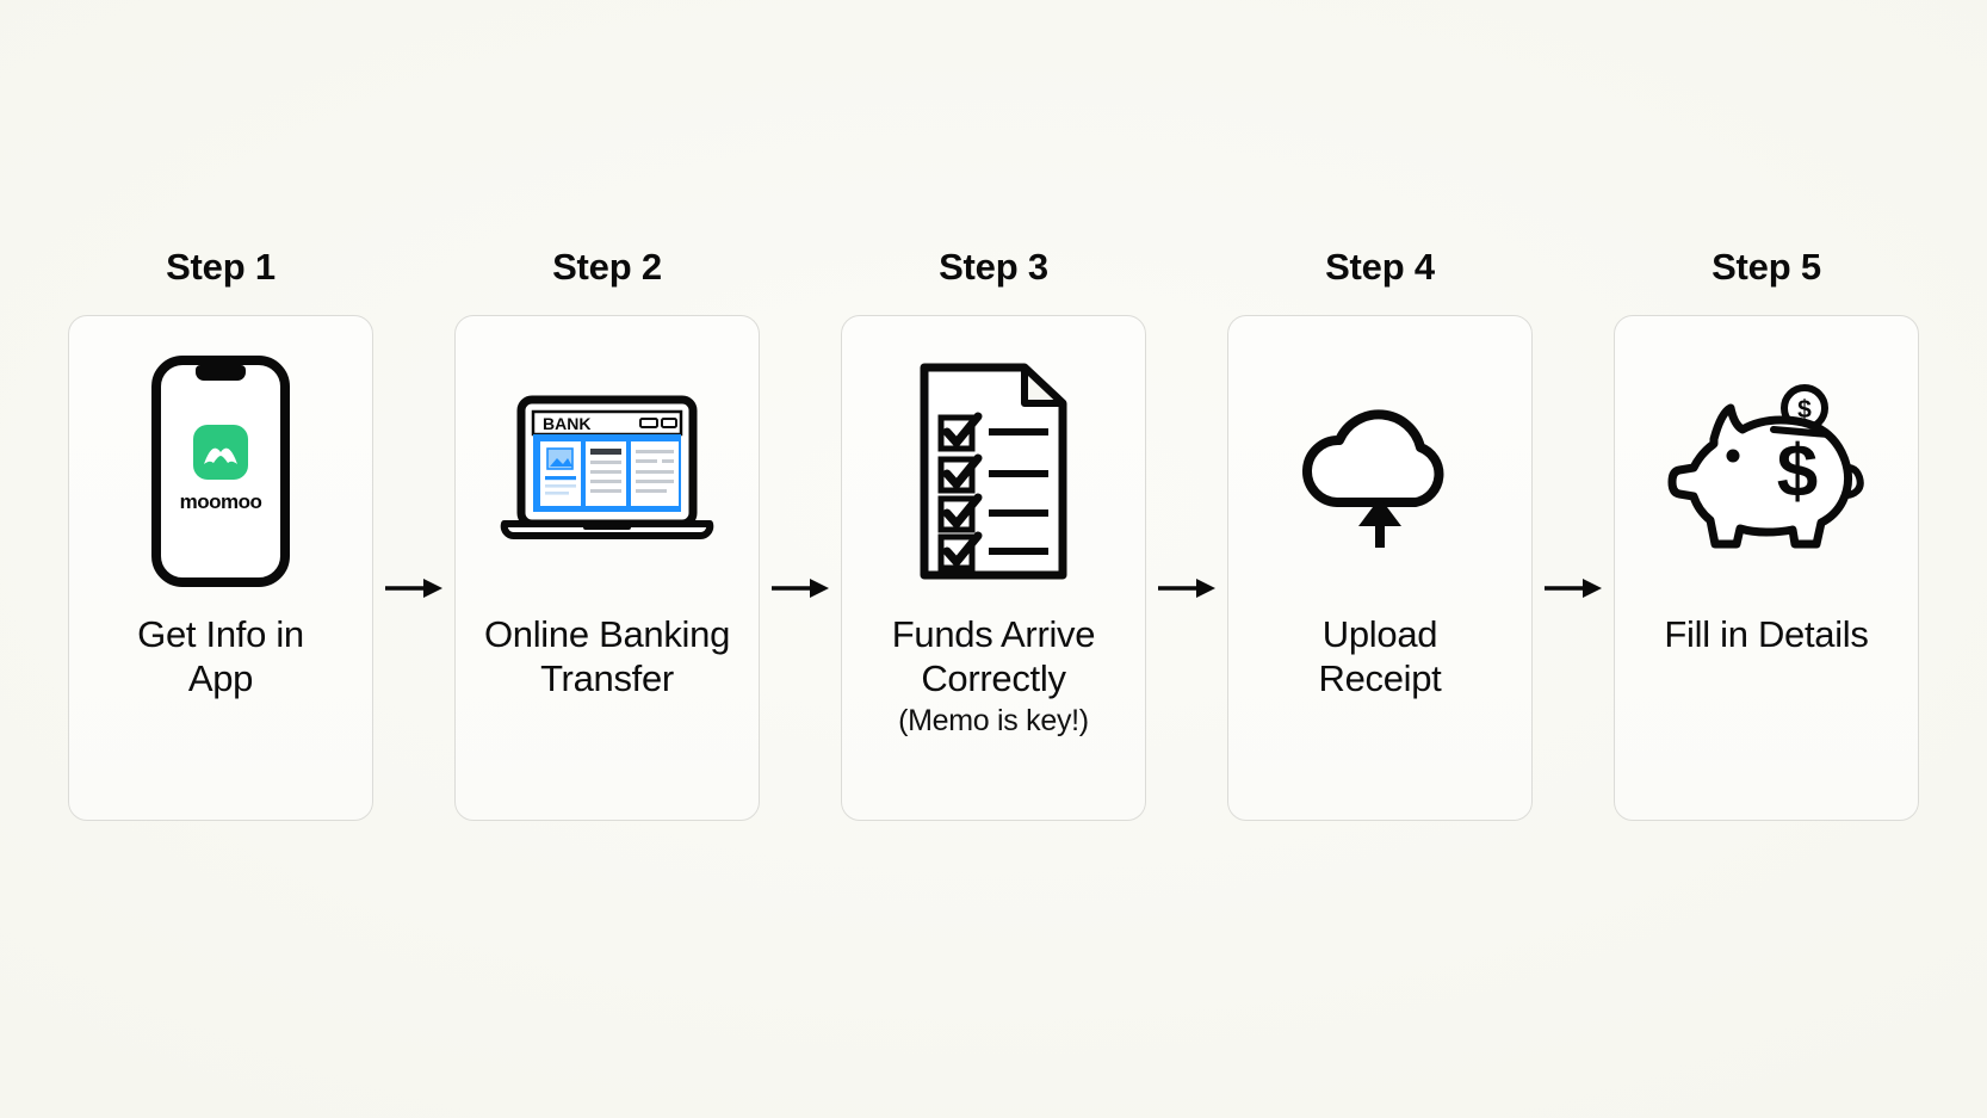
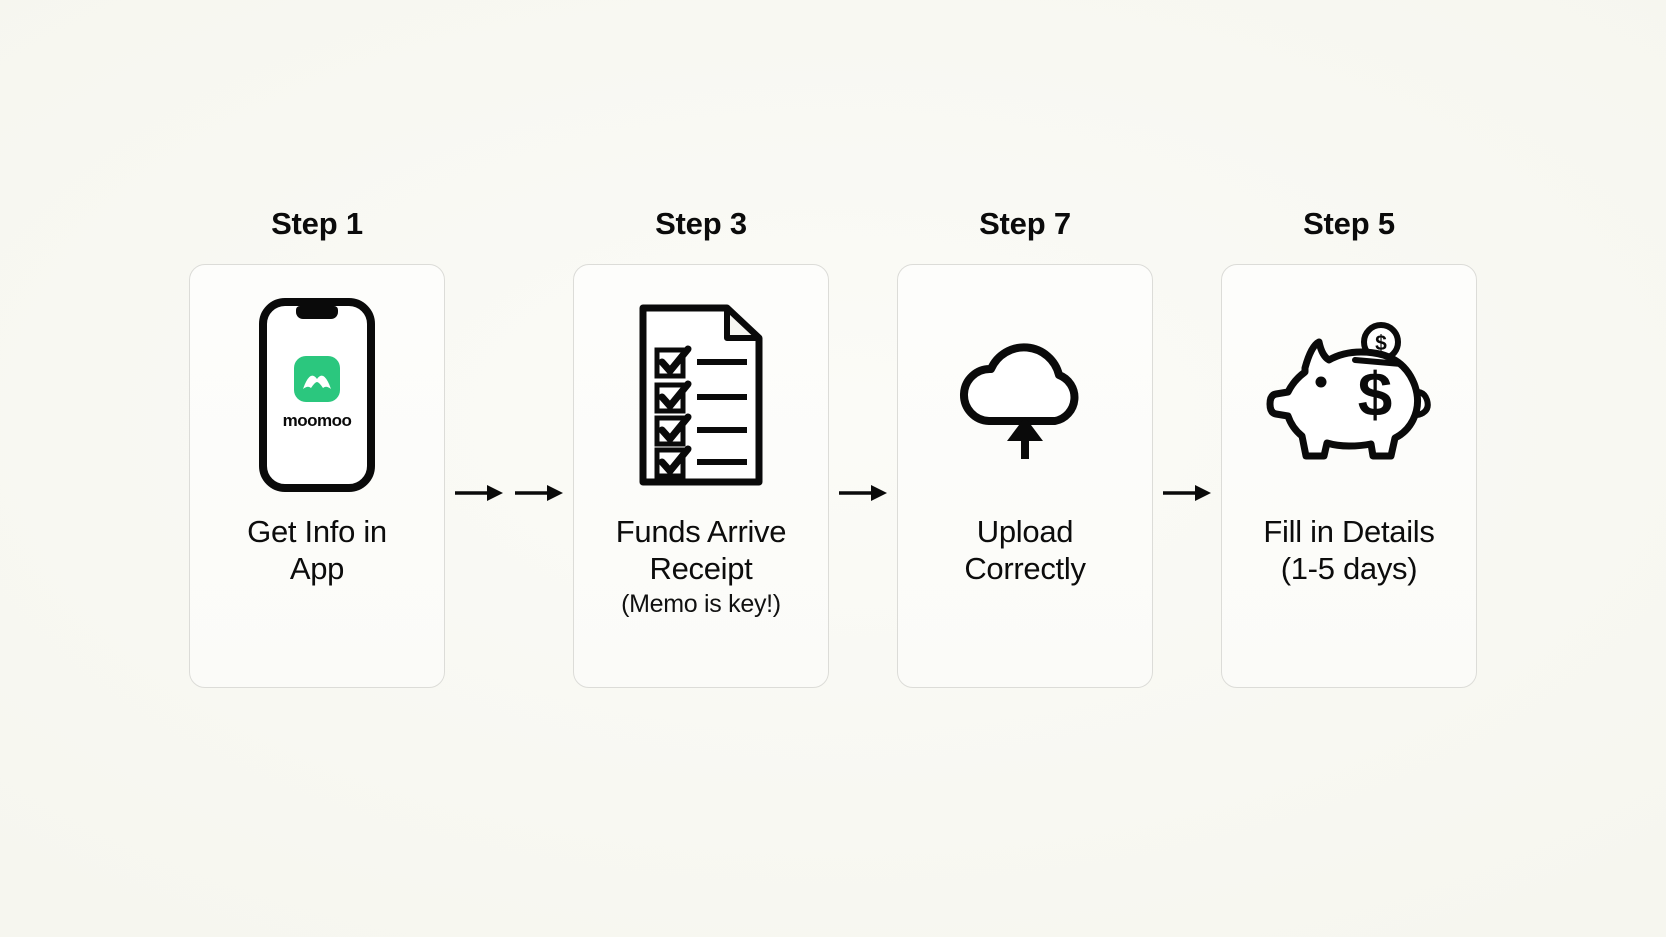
  Step 1
  moomoo
  Get Info in
  App
- Step 2
- BANK
- Online Banking
- Transfer
  Step 3
  Funds Arrive
- Correctly
+ Receipt
  (Memo is key!)
- Step 4
+ Step 7
  Upload
- Receipt
+ Correctly
  Step 5
  $
  $
  Fill in Details
+ (1-5 days)
